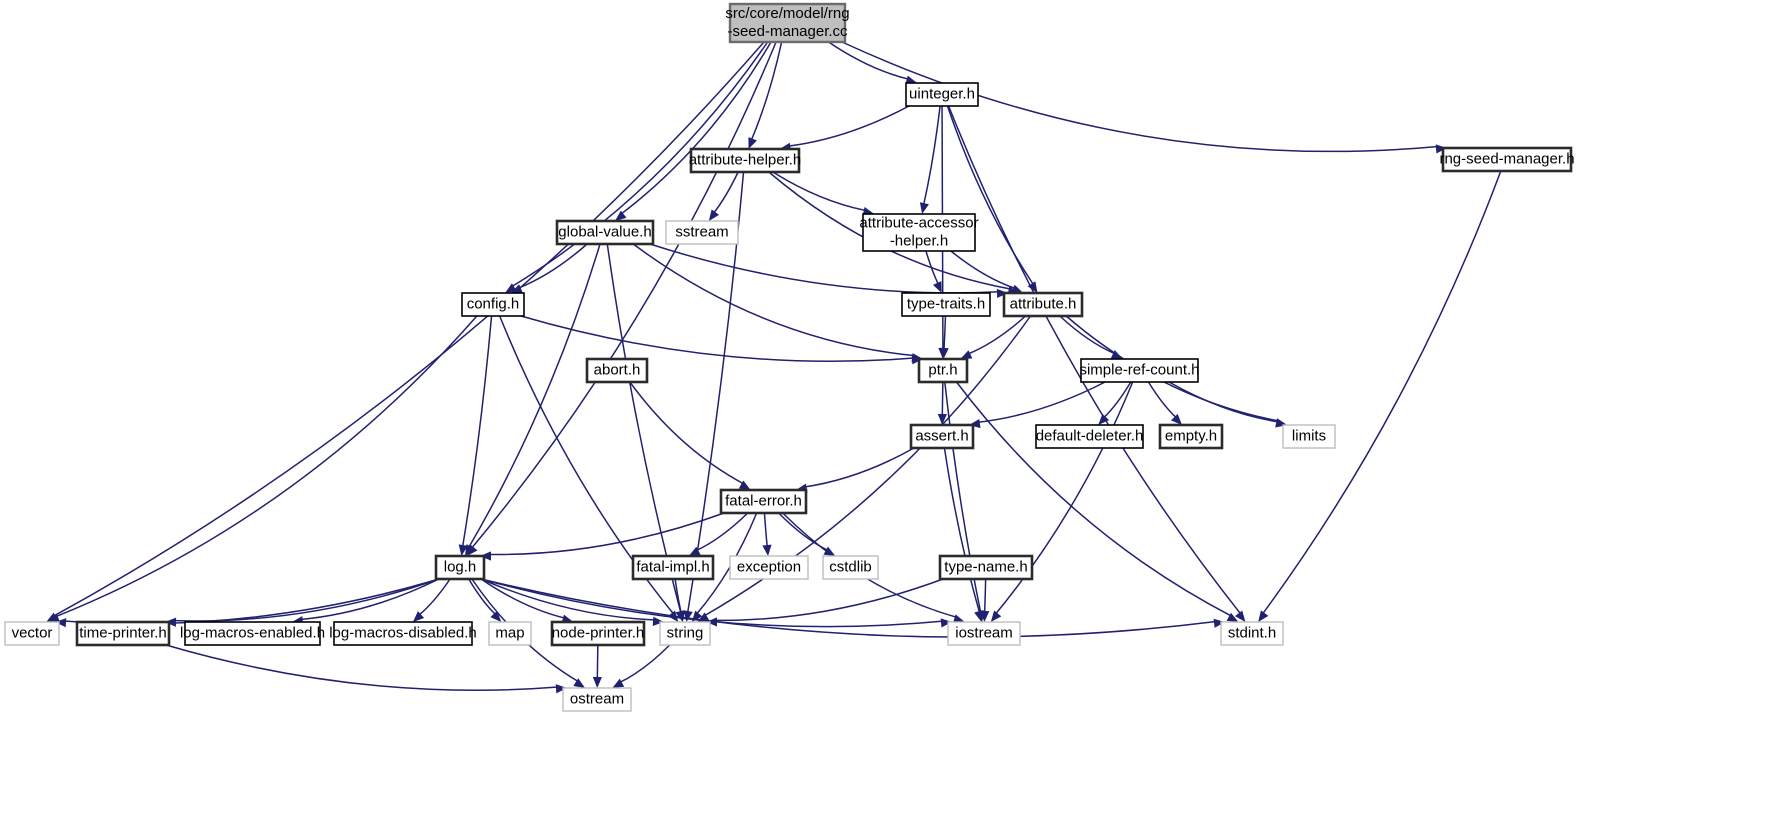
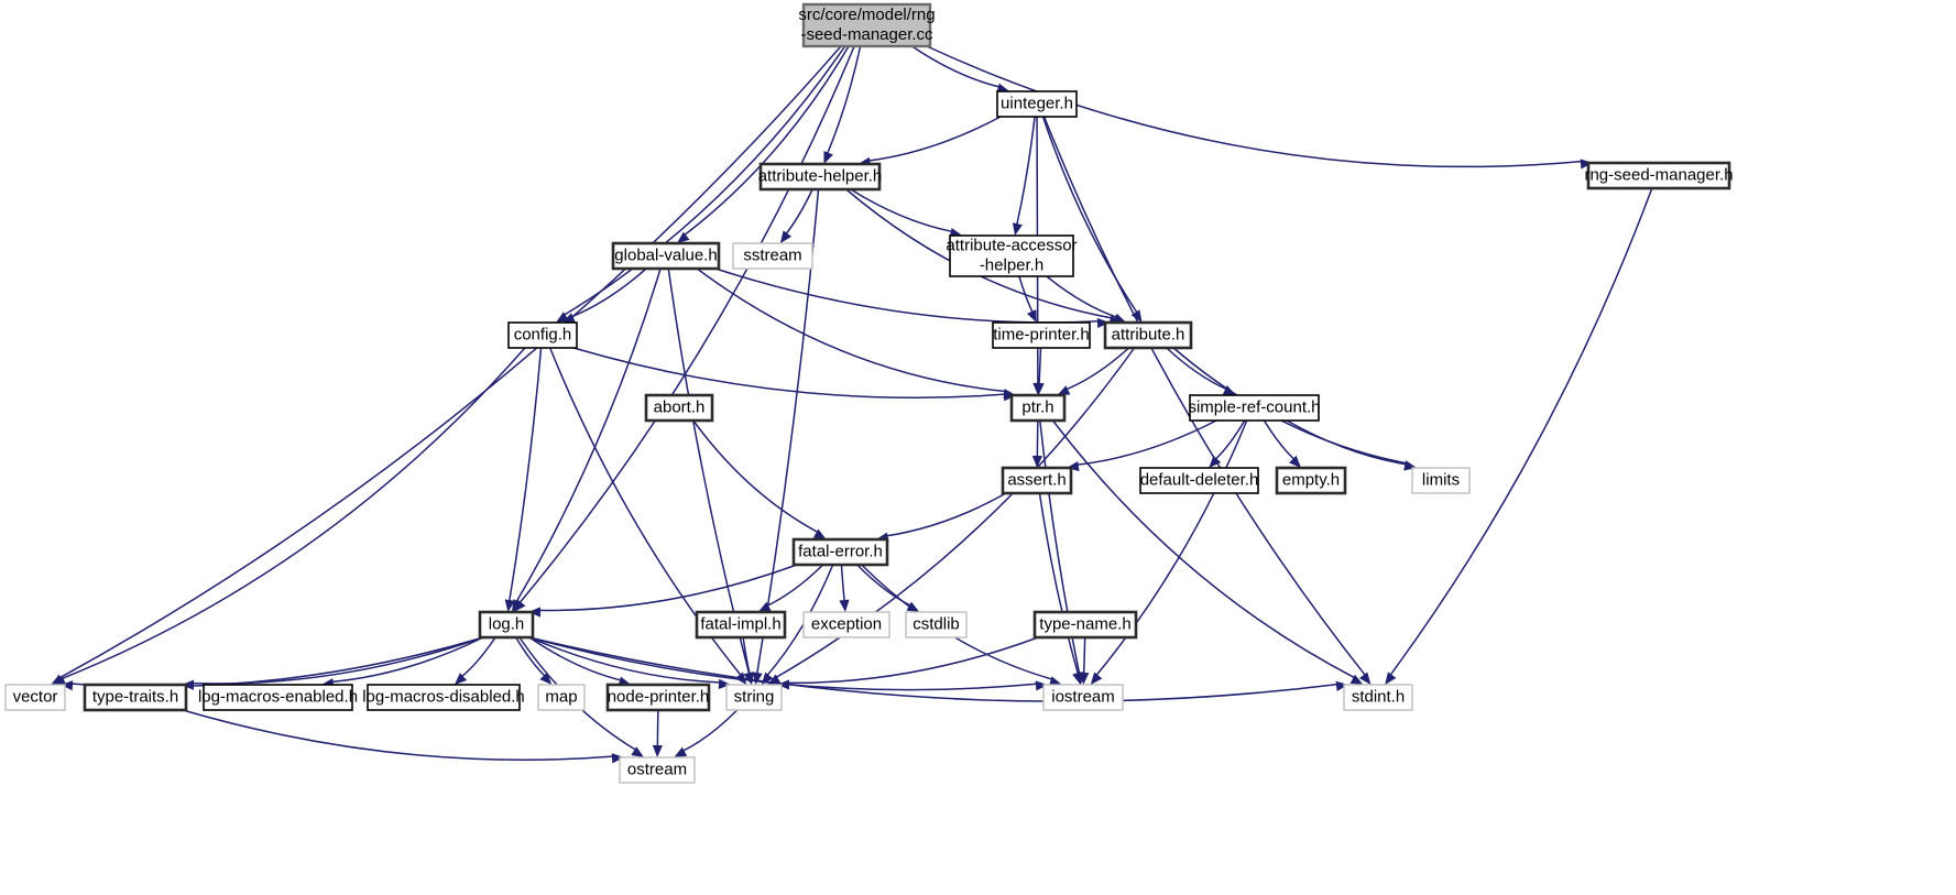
  src/core/model/rng
  -seed-manager.cc
  uinteger.h
  rng-seed-manager.h
  attribute-helper.h
  global-value.h
  sstream
  attribute-accessor
  -helper.h
  config.h
- type-traits.h
+ time-printer.h
  attribute.h
  abort.h
  ptr.h
  simple-ref-count.h
  assert.h
  default-deleter.h
  empty.h
  limits
  fatal-error.h
  log.h
  fatal-impl.h
  exception
  cstdlib
  type-name.h
  vector
- time-printer.h
+ type-traits.h
  log-macros-enabled.h
  log-macros-disabled.h
  map
  node-printer.h
  string
  iostream
  stdint.h
  ostream
